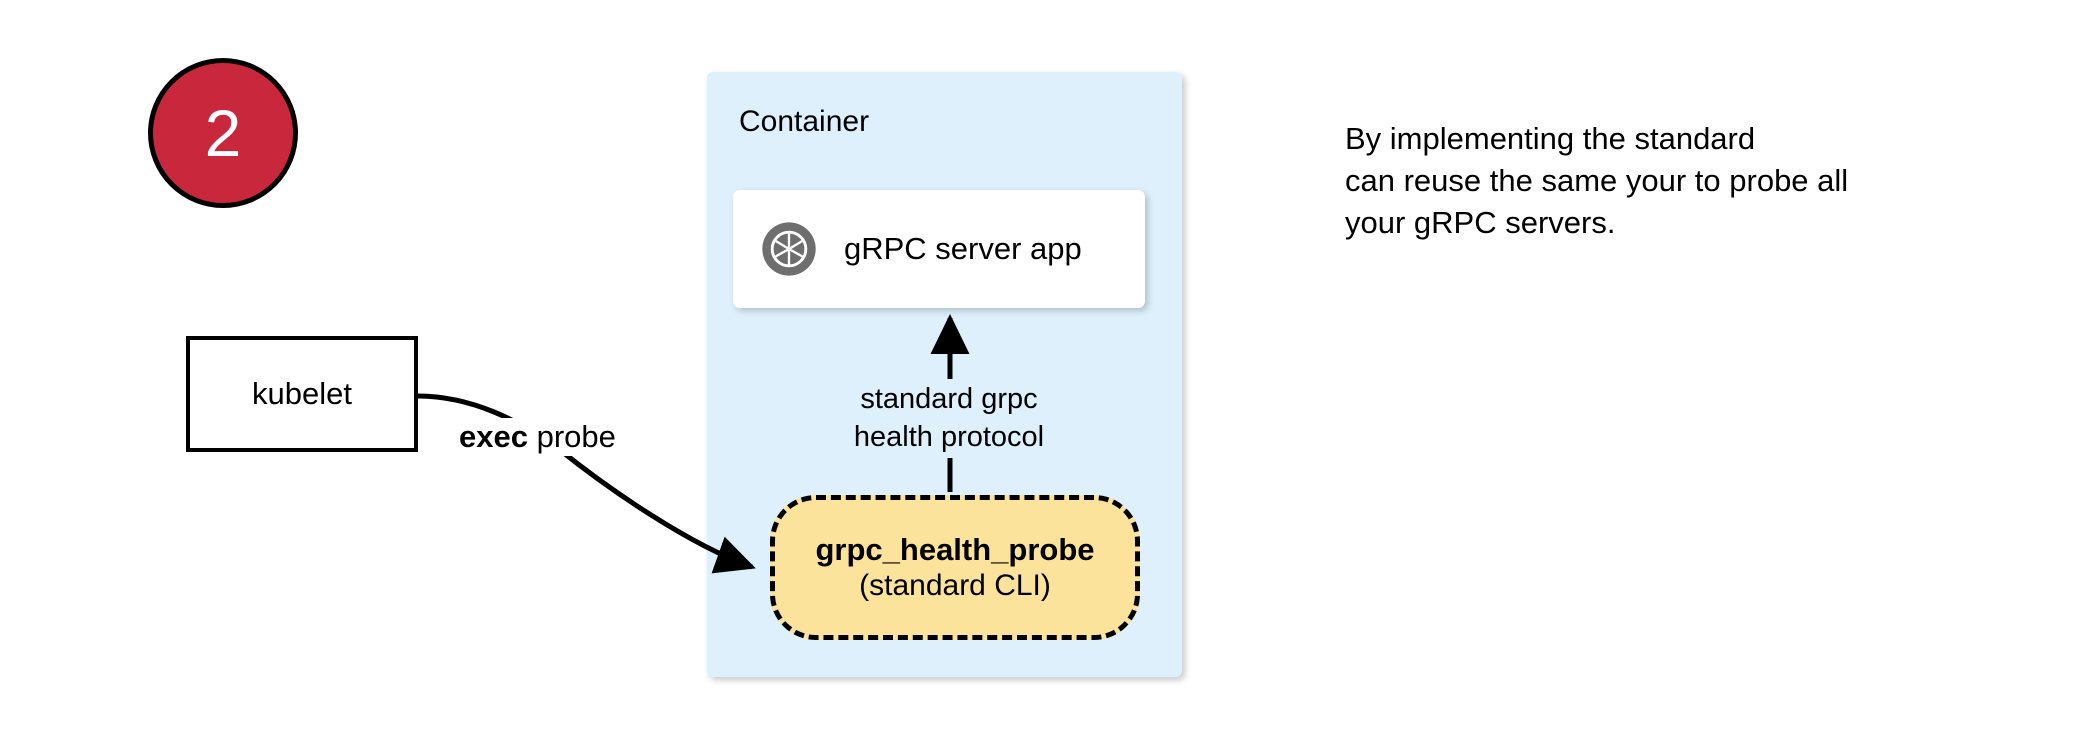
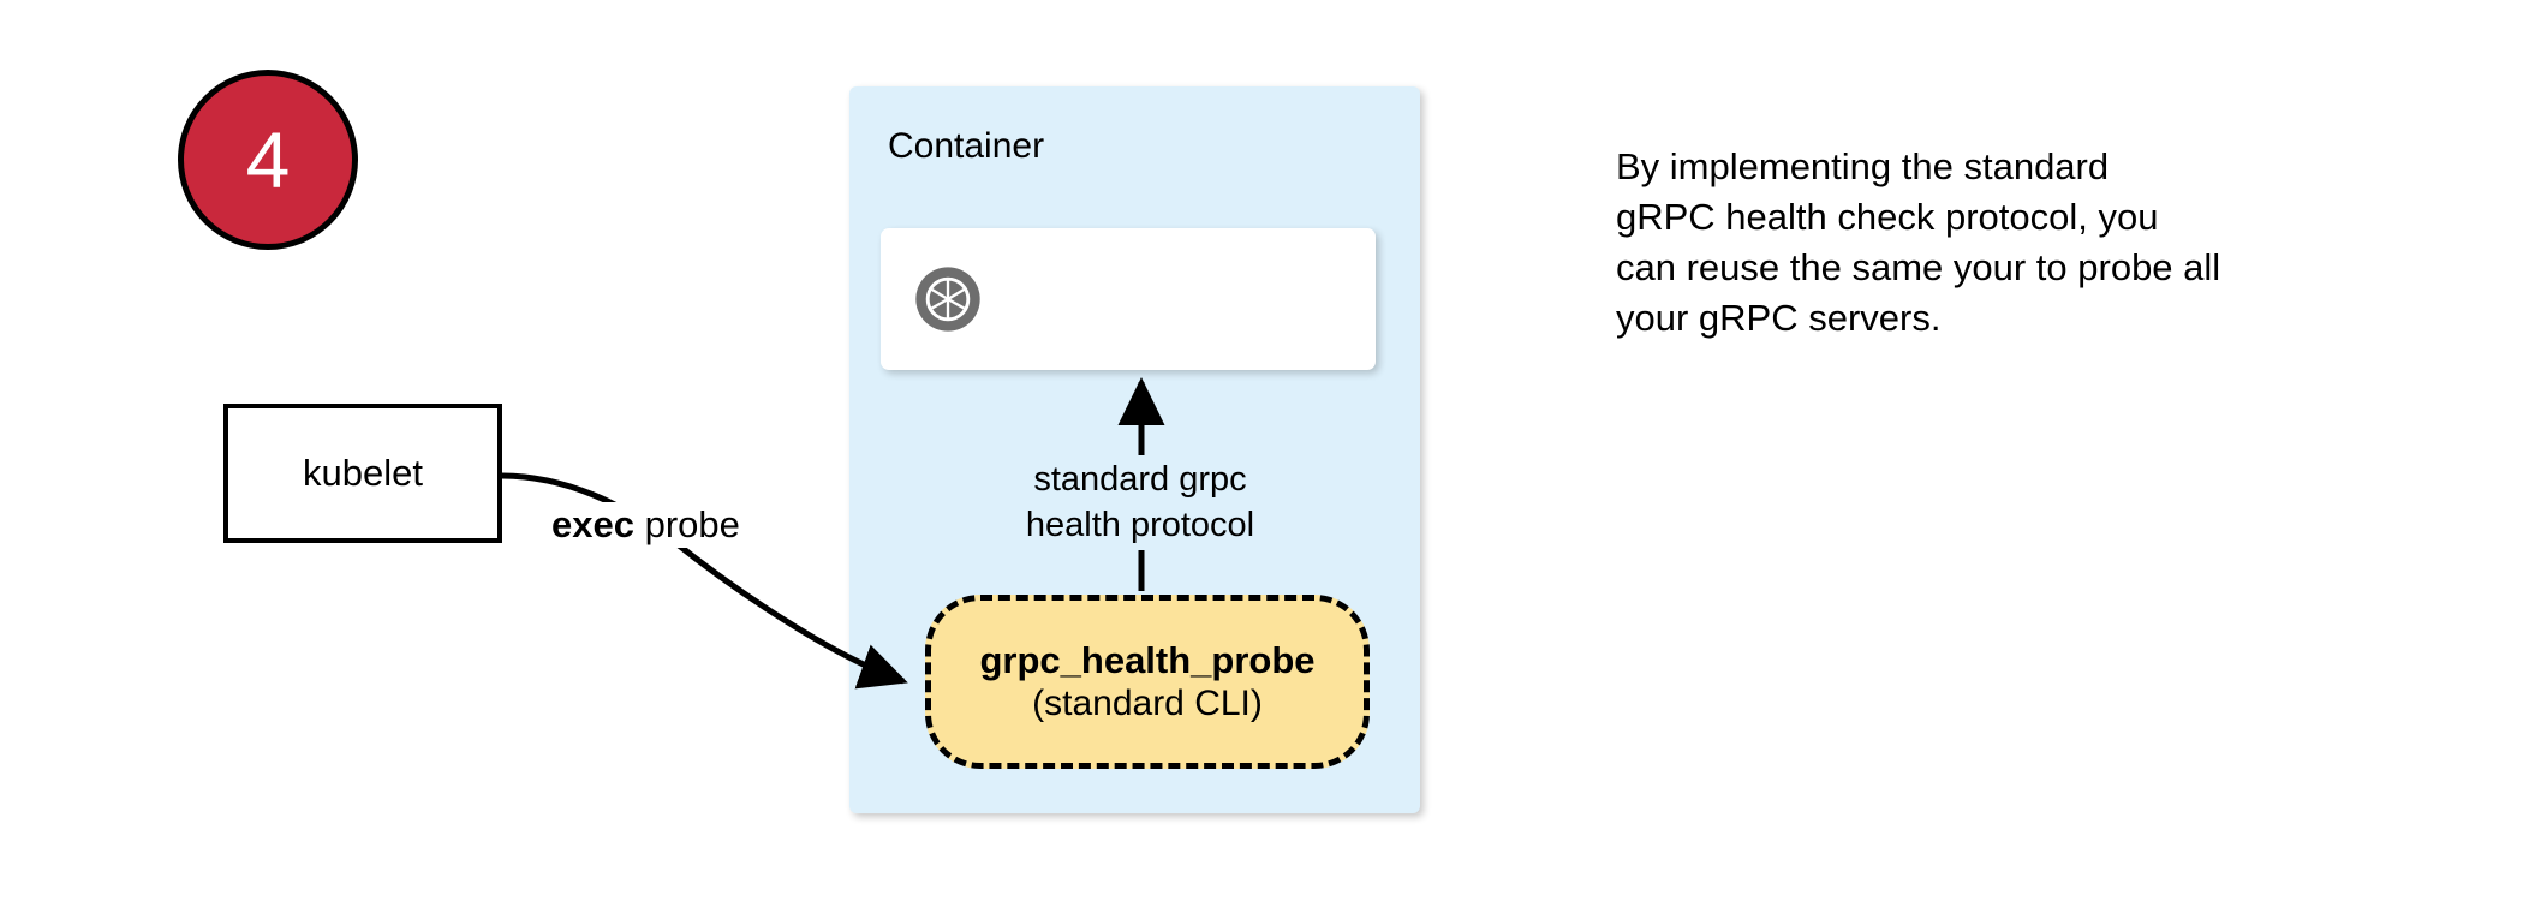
- 2
+ 4
  kubelet
  Container
- gRPC server app
  standard grpc
  health protocol
  grpc_health_probe
  (standard CLI)
  exec probe
  By implementing the standard
+ gRPC health check protocol, you
  can reuse the same your to probe all
  your gRPC servers.
